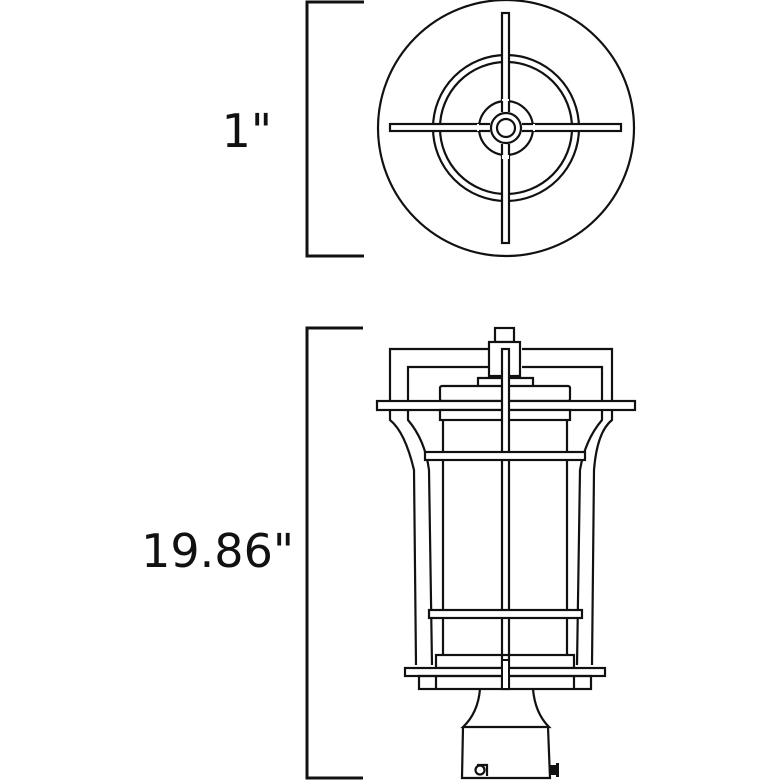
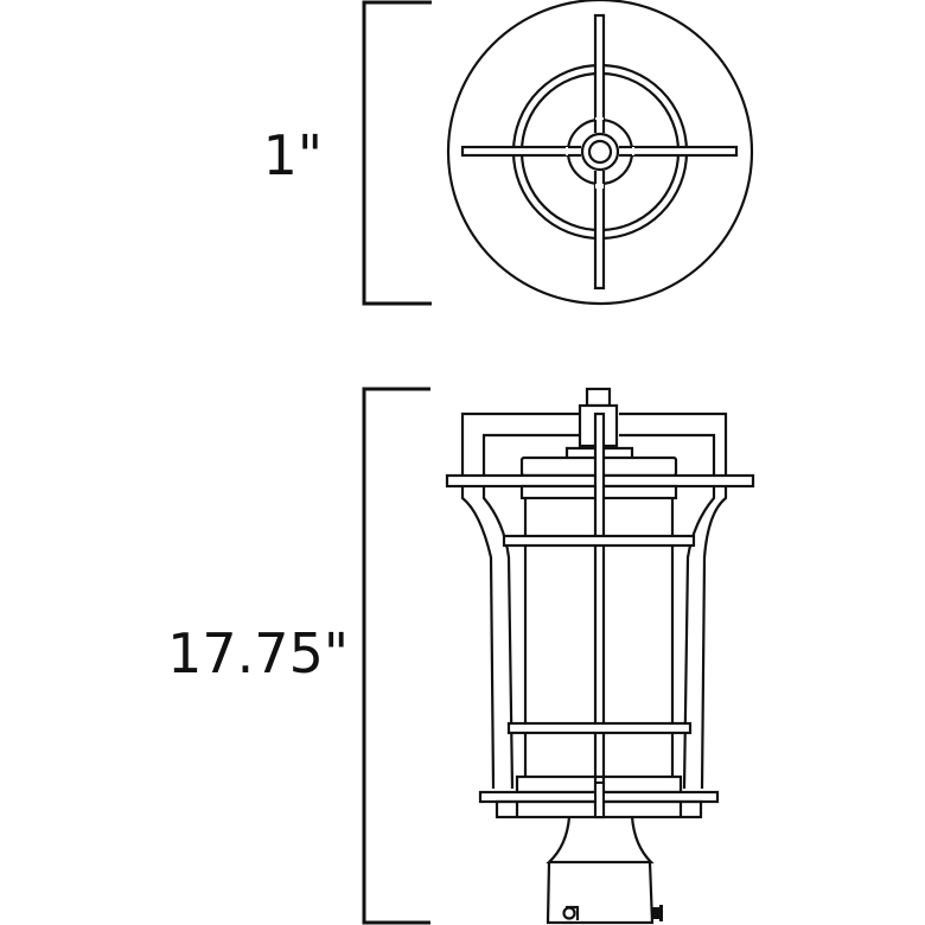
  1"
- 19.86"
+ 17.75"
